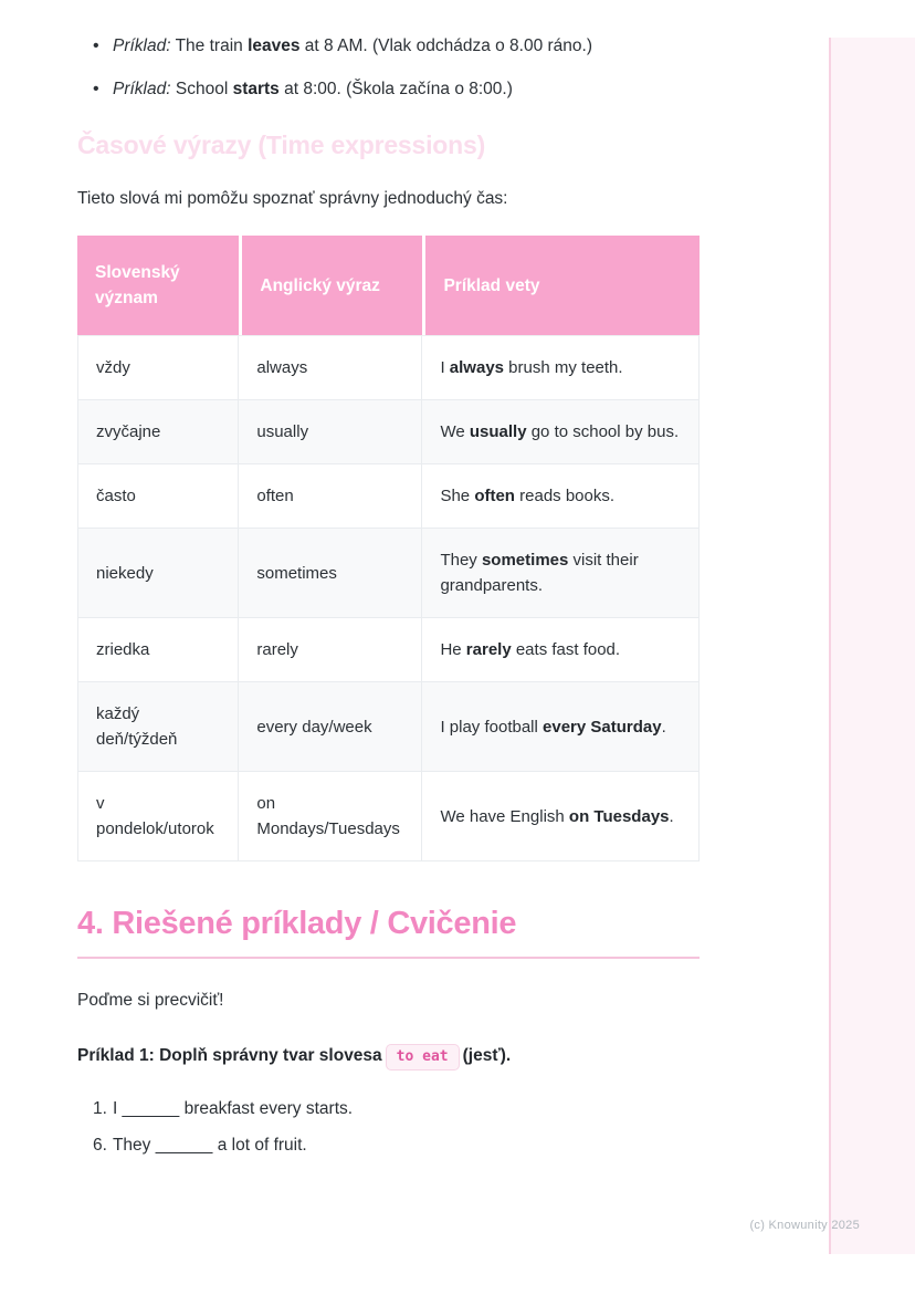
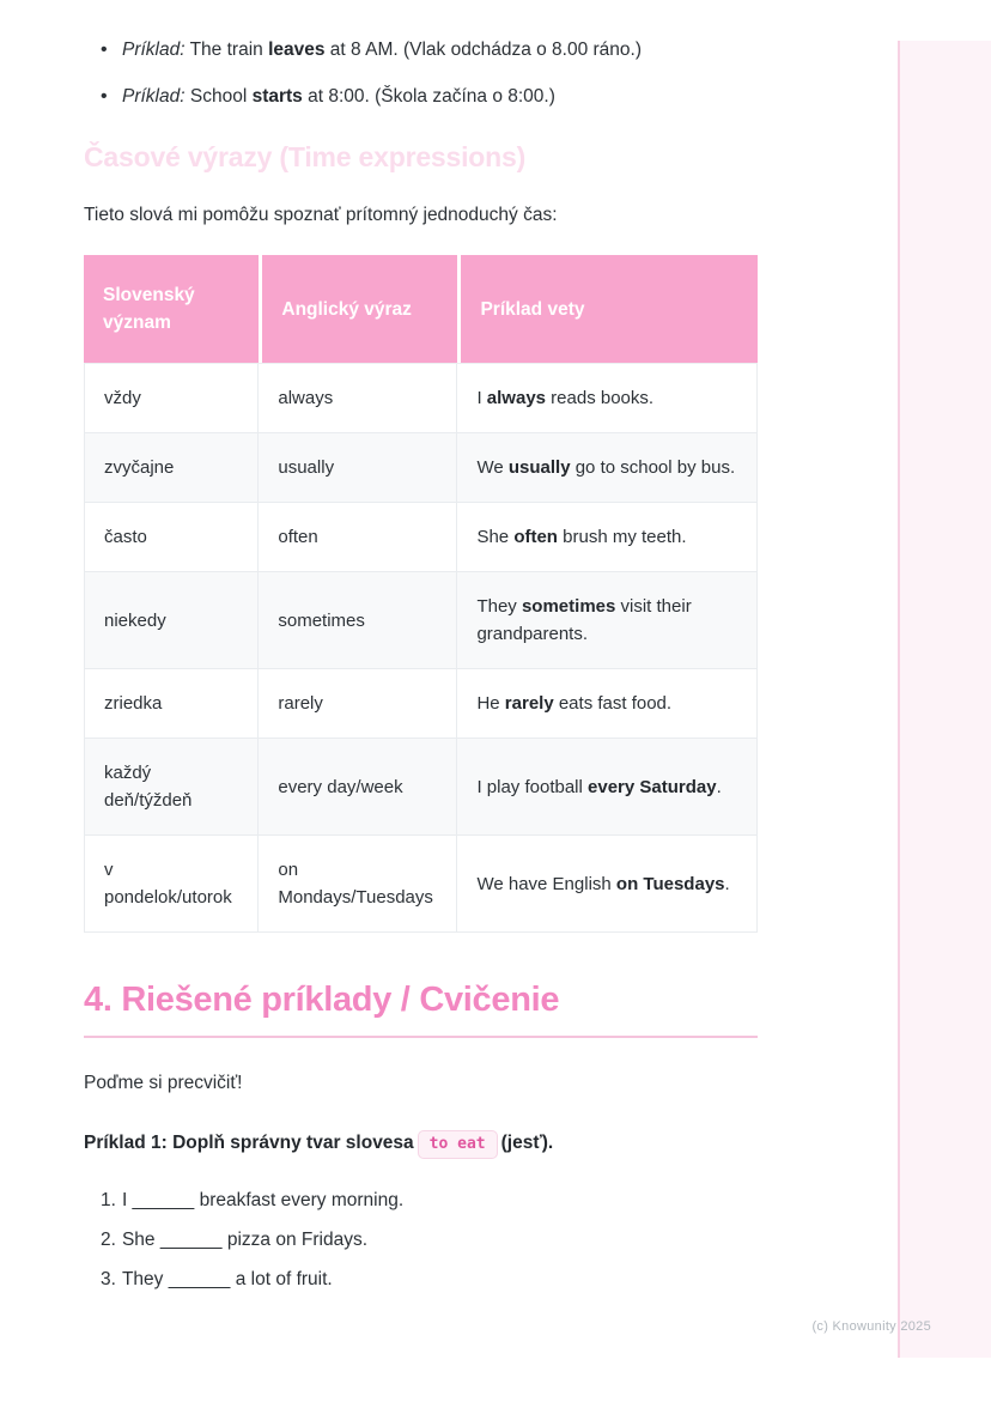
  Príklad: The train leaves at 8 AM. (Vlak odchádza o 8.00 ráno.)
  Príklad: School starts at 8:00. (Škola začína o 8:00.)
  Časové výrazy (Time expressions)
- Tieto slová mi pomôžu spoznať správny jednoduchý čas:
+ Tieto slová mi pomôžu spoznať prítomný jednoduchý čas:
  Slovenský význam	Anglický výraz	Príklad vety
- vždy	always	I always brush my teeth.
+ vždy	always	I always reads books.
  zvyčajne	usually	We usually go to school by bus.
- často	often	She often reads books.
+ často	often	She often brush my teeth.
  niekedy	sometimes	They sometimes visit their grandparents.
  zriedka	rarely	He rarely eats fast food.
  každý deň/týždeň	every day/week	I play football every Saturday.
  v pondelok/utorok	on Mondays/Tuesdays	We have English on Tuesdays.
  4. Riešené príklady / Cvičenie
  Poďme si precvičiť!
  Príklad 1: Doplň správny tvar slovesa to eat (jesť).
- 1. I ______ breakfast every starts.
+ 1. I ______ breakfast every morning.
+ 2. She ______ pizza on Fridays.
- 6. They ______ a lot of fruit.
+ 3. They ______ a lot of fruit.
  (c) Knowunity 2025
